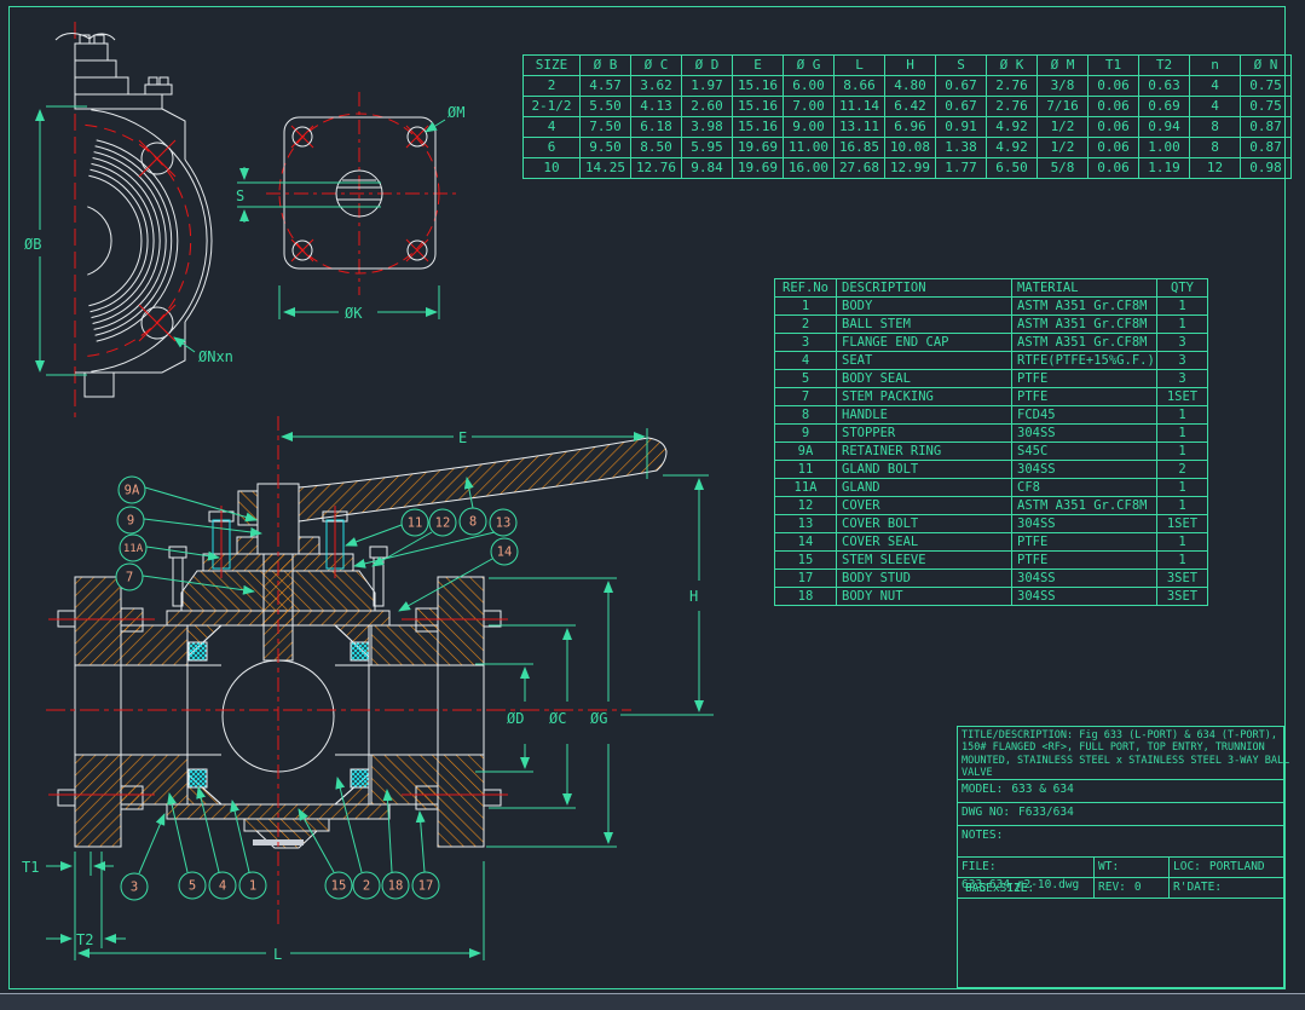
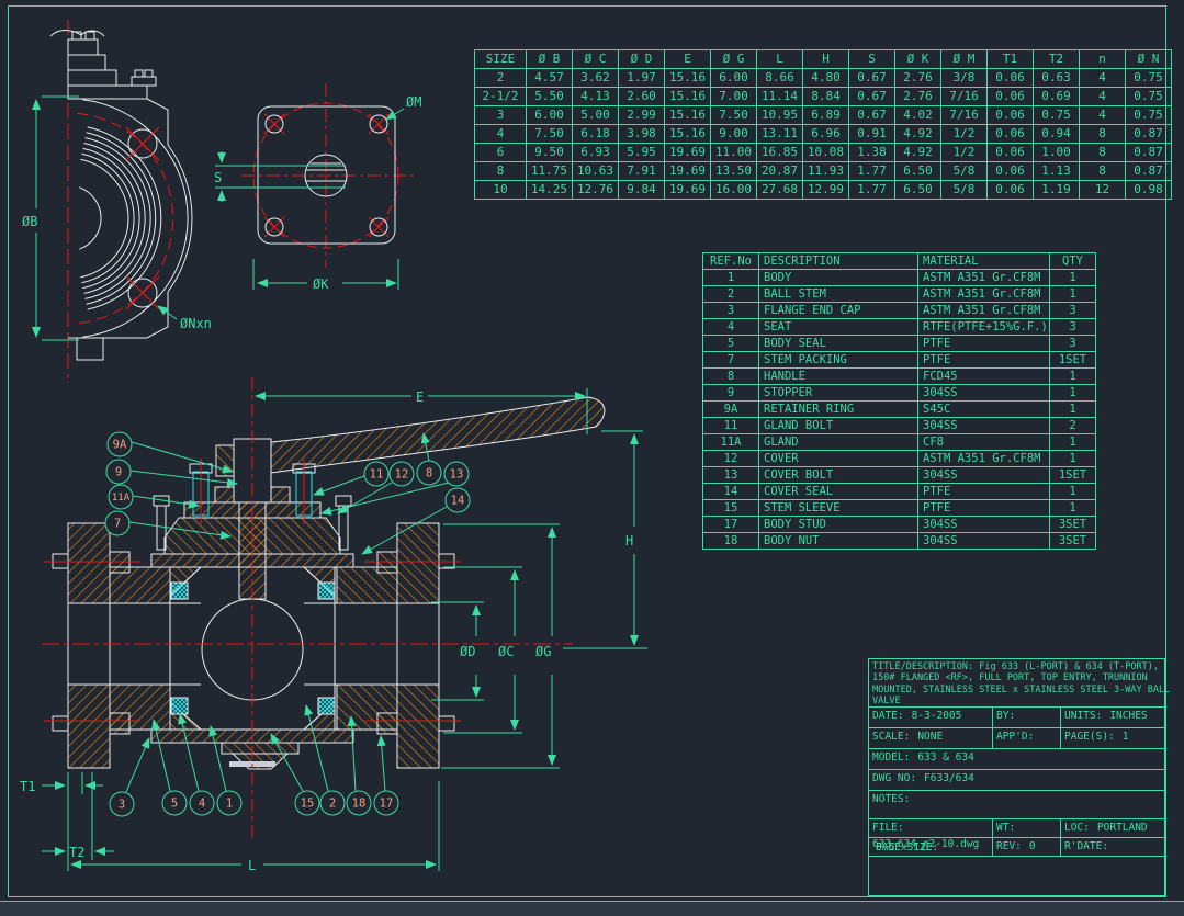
  ØB
  ØNxn
  S
  ØM
  ØK
  E
  H
  ØD
  ØC
  ØG
  T1
  T2
  L
  9A
  9
  11A
  7
  11
  12
  8
  13
  14
  3
  5
  4
  1
  15
  2
  18
  17
  SIZE	Ø B	Ø C	Ø D	E	Ø G	L	H	S	Ø K	Ø M	T1	T2	n	Ø N
  2	4.57	3.62	1.97	15.16	6.00	8.66	4.80	0.67	2.76	3/8	0.06	0.63	4	0.75
- 2-1/2	5.50	4.13	2.60	15.16	7.00	11.14	6.42	0.67	2.76	7/16	0.06	0.69	4	0.75
+ 2-1/2	5.50	4.13	2.60	15.16	7.00	11.14	8.84	0.67	2.76	7/16	0.06	0.69	4	0.75
+ 3	6.00	5.00	2.99	15.16	7.50	10.95	6.89	0.67	4.02	7/16	0.06	0.75	4	0.75
  4	7.50	6.18	3.98	15.16	9.00	13.11	6.96	0.91	4.92	1/2	0.06	0.94	8	0.87
- 6	9.50	8.50	5.95	19.69	11.00	16.85	10.08	1.38	4.92	1/2	0.06	1.00	8	0.87
+ 6	9.50	6.93	5.95	19.69	11.00	16.85	10.08	1.38	4.92	1/2	0.06	1.00	8	0.87
+ 8	11.75	10.63	7.91	19.69	13.50	20.87	11.93	1.77	6.50	5/8	0.06	1.13	8	0.87
  10	14.25	12.76	9.84	19.69	16.00	27.68	12.99	1.77	6.50	5/8	0.06	1.19	12	0.98
  REF.No	DESCRIPTION	MATERIAL	QTY
  1	BODY	ASTM A351 Gr.CF8M	1
  2	BALL STEM	ASTM A351 Gr.CF8M	1
  3	FLANGE END CAP	ASTM A351 Gr.CF8M	3
  4	SEAT	RTFE(PTFE+15%G.F.)	3
  5	BODY SEAL	PTFE	3
  7	STEM PACKING	PTFE	1SET
  8	HANDLE	FCD45	1
  9	STOPPER	304SS	1
  9A	RETAINER RING	S45C	1
  11	GLAND BOLT	304SS	2
  11A	GLAND	CF8	1
  12	COVER	ASTM A351 Gr.CF8M	1
  13	COVER BOLT	304SS	1SET
  14	COVER SEAL	PTFE	1
  15	STEM SLEEVE	PTFE	1
  17	BODY STUD	304SS	3SET
  18	BODY NUT	304SS	3SET
  TITLE/DESCRIPTION: Fig 633 (L-PORT) & 634 (T-PORT),
  150# FLANGED <RF>, FULL PORT, TOP ENTRY, TRUNNION
  MOUNTED, STAINLESS STEEL x STAINLESS STEEL 3-WAY BALL
  VALVE
+ DATE: 8-3-2005
+ BY:
+ UNITS: INCHES
+ SCALE: NONE
+ APP'D:
+ PAGE(S): 1
  MODEL: 633 & 634
  DWG NO: F633/634
  NOTES:
  FILE:
  WT:
  LOC: PORTLAND
  633-634 r2-10.dwg
  PAGE SIZE:
  8.5 x 11L
  REV: 0
  R'DATE:
